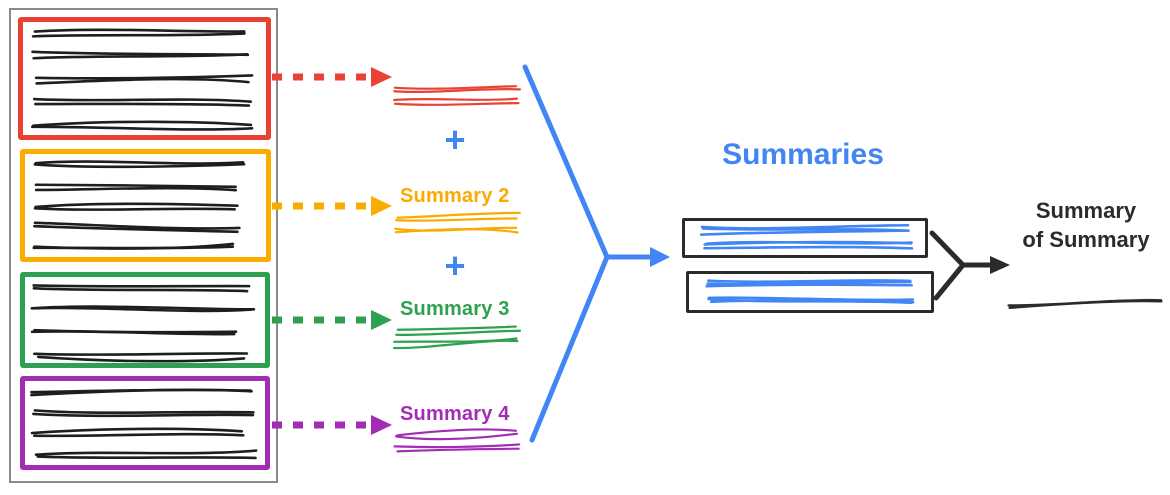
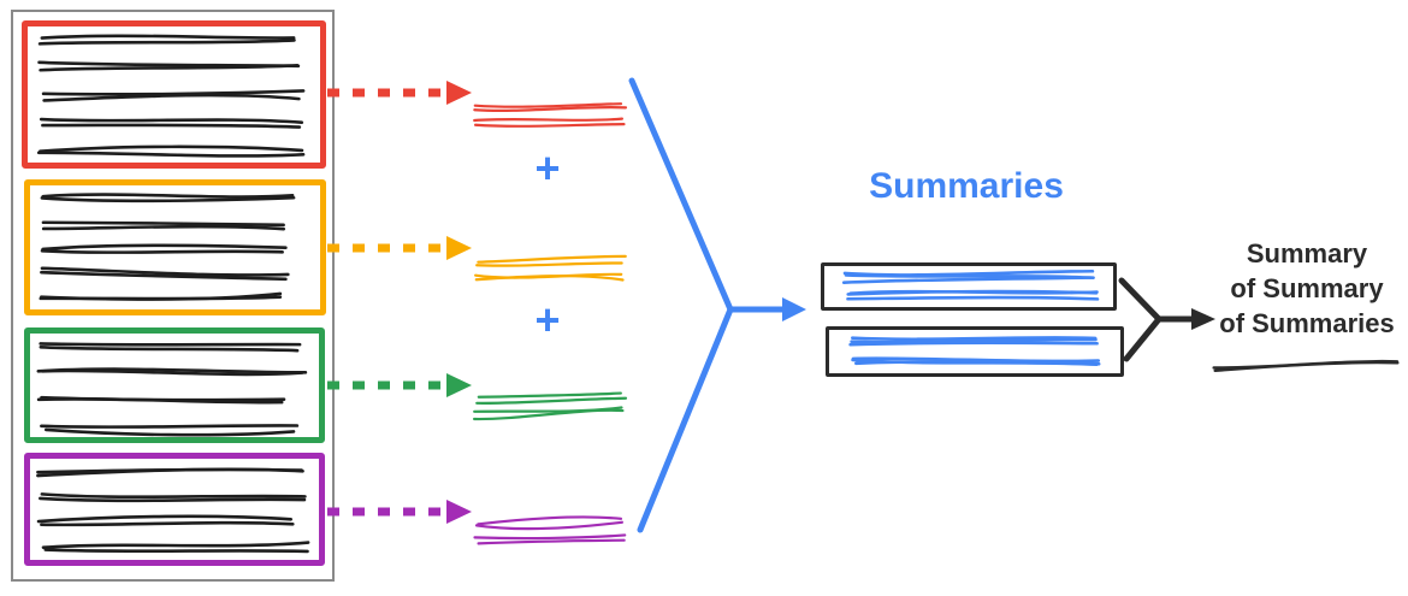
- Summary 2
- Summary 3
- Summary 4
  +
  +
  Summaries
  Summary
  of Summary
+ of Summaries
